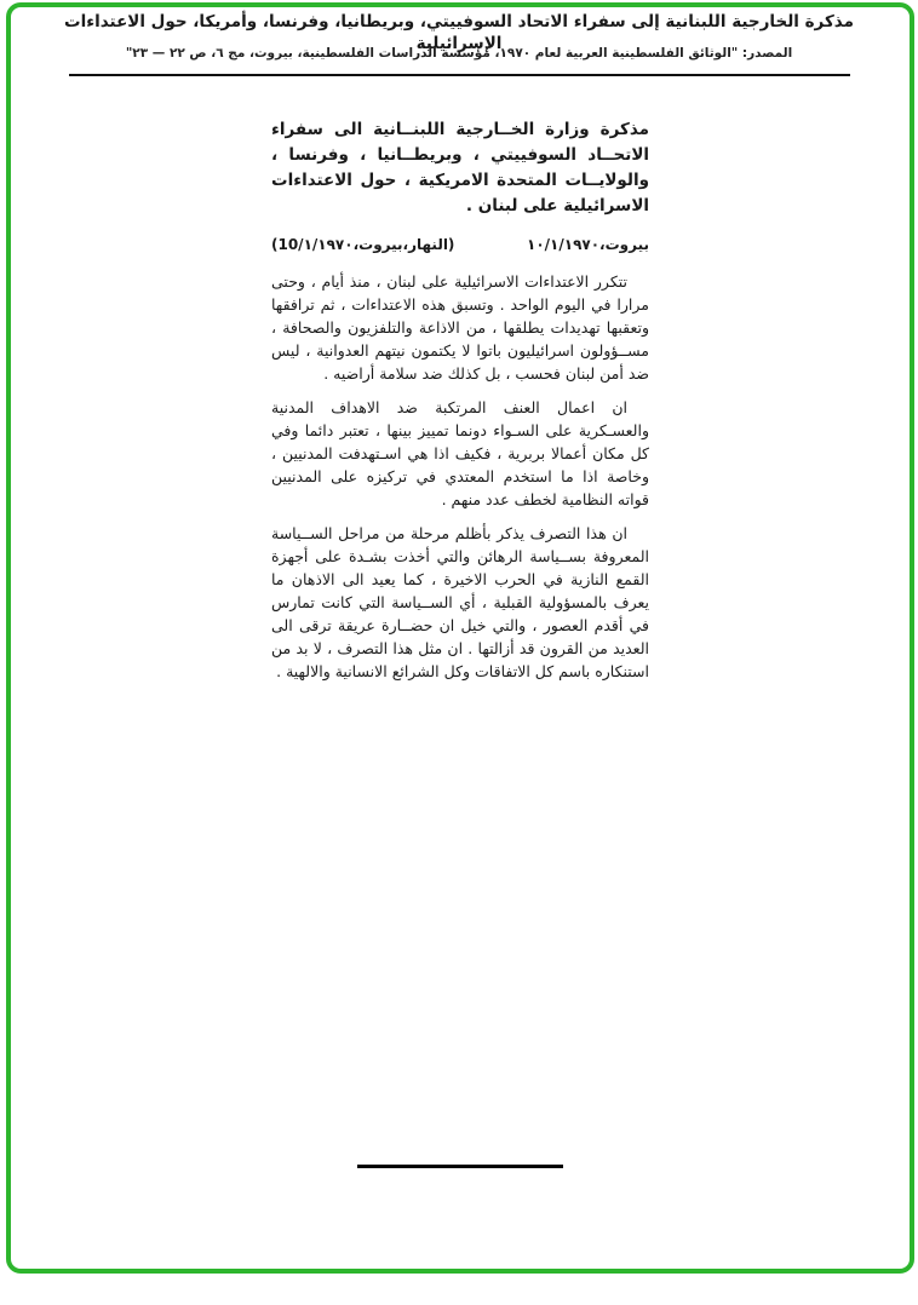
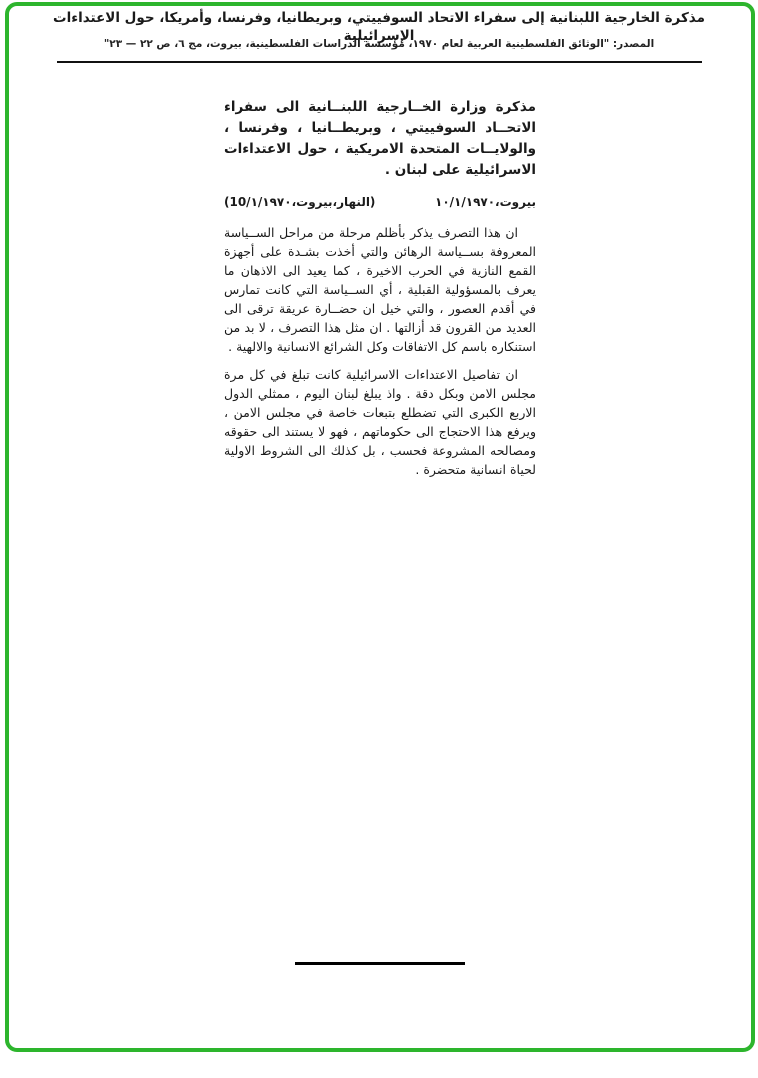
  مذكرة الخارجية اللبنانية إلى سفراء الاتحاد السوفييتي، وبريطانيا، وفرنسا، وأمريكا، حول الاعتداءات الإسرائيلية
  المصدر: "الوثائق الفلسطينية العربية لعام ١٩٧٠، مؤسسة الدراسات الفلسطينية، بيروت، مج ٦، ص ٢٢ — ٢٣"
  مذكرة وزارة الخــارجية اللبنــانية الى سفراء الاتحــاد السوفييتي ، وبريطــانيا ، وفرنسا ، والولايــات المتحدة الامريكية ، حول الاعتداءات الاسرائيلية على لبنان .
  بيروت،١٠/١/١٩٧٠
  (النهار،بيروت،10/١/١٩٧٠)
- تتكرر الاعتداءات الاسرائيلية على لبنان ، منذ أيام ، وحتى مرارا في اليوم الواحد . وتسبق هذه الاعتداءات ، ثم ترافقها وتعقبها تهديدات يطلقها ، من الاذاعة والتلفزيون والصحافة ، مســؤولون اسرائيليون باتوا لا يكتمون نيتهم العدوانية ، ليس ضد أمن لبنان فحسب ، بل كذلك ضد سلامة أراضيه .
- ان اعمال العنف المرتكبة ضد الاهداف المدنية والعسـكرية على السـواء دونما تمييز بينها ، تعتبر دائما وفي كل مكان أعمالا بربرية ، فكيف اذا هي اسـتهدفت المدنيين ، وخاصة اذا ما استخدم المعتدي في تركيزه على المدنيين قواته النظامية لخطف عدد منهم .
  ان هذا التصرف يذكر بأظلم مرحلة من مراحل الســياسة المعروفة بســياسة الرهائن والتي أخذت بشـدة على أجهزة القمع النازية في الحرب الاخيرة ، كما يعيد الى الاذهان ما يعرف بالمسؤولية القبلية ، أي الســياسة التي كانت تمارس في أقدم العصور ، والتي خيل ان حضــارة عريقة ترقى الى العديد من القرون قد أزالتها . ان مثل هذا التصرف ، لا بد من استنكاره باسم كل الاتفاقات وكل الشرائع الانسانية والالهية .
+ ان تفاصيل الاعتداءات الاسرائيلية كانت تبلغ في كل مرة مجلس الامن وبكل دقة . واذ يبلغ لبنان اليوم ، ممثلي الدول الاربع الكبرى التي تضطلع بتبعات خاصة في مجلس الامن ، ويرفع هذا الاحتجاج الى حكوماتهم ، فهو لا يستند الى حقوقه ومصالحه المشروعة فحسب ، بل كذلك الى الشروط الاولية لحياة انسانية متحضرة .
